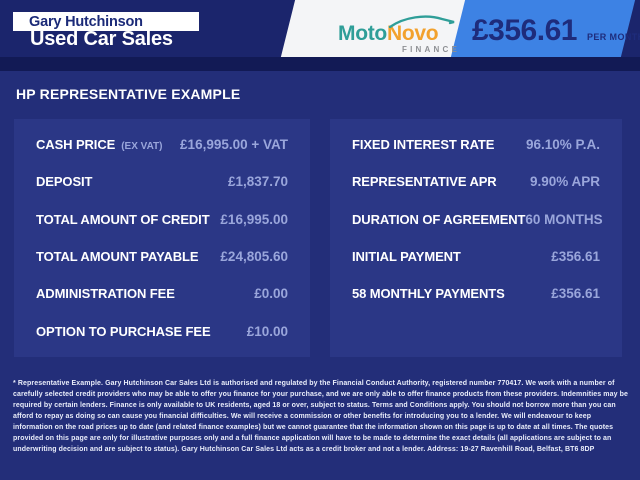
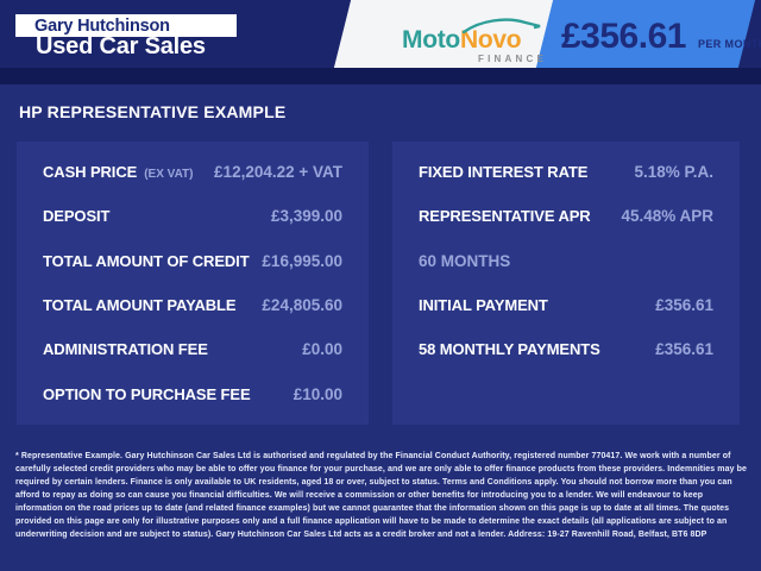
  Gary Hutchinson
  Used Car Sales
  MotoNovo
  FINANCE
  £356.61
  PER MONT
  HP REPRESENTATIVE EXAMPLE
  CASH PRICE (EX VAT)
- £16,995.00 + VAT
+ £12,204.22 + VAT
  DEPOSIT
- £1,837.70
+ £3,399.00
  TOTAL AMOUNT OF CREDIT
  £16,995.00
  TOTAL AMOUNT PAYABLE
  £24,805.60
  ADMINISTRATION FEE
  £0.00
  OPTION TO PURCHASE FEE
  £10.00
  FIXED INTEREST RATE
- 96.10% P.A.
+ 5.18% P.A.
  REPRESENTATIVE APR
- 9.90% APR
+ 45.48% APR
- DURATION OF AGREEMENT
  60 MONTHS
  INITIAL PAYMENT
  £356.61
  58 MONTHLY PAYMENTS
  £356.61
